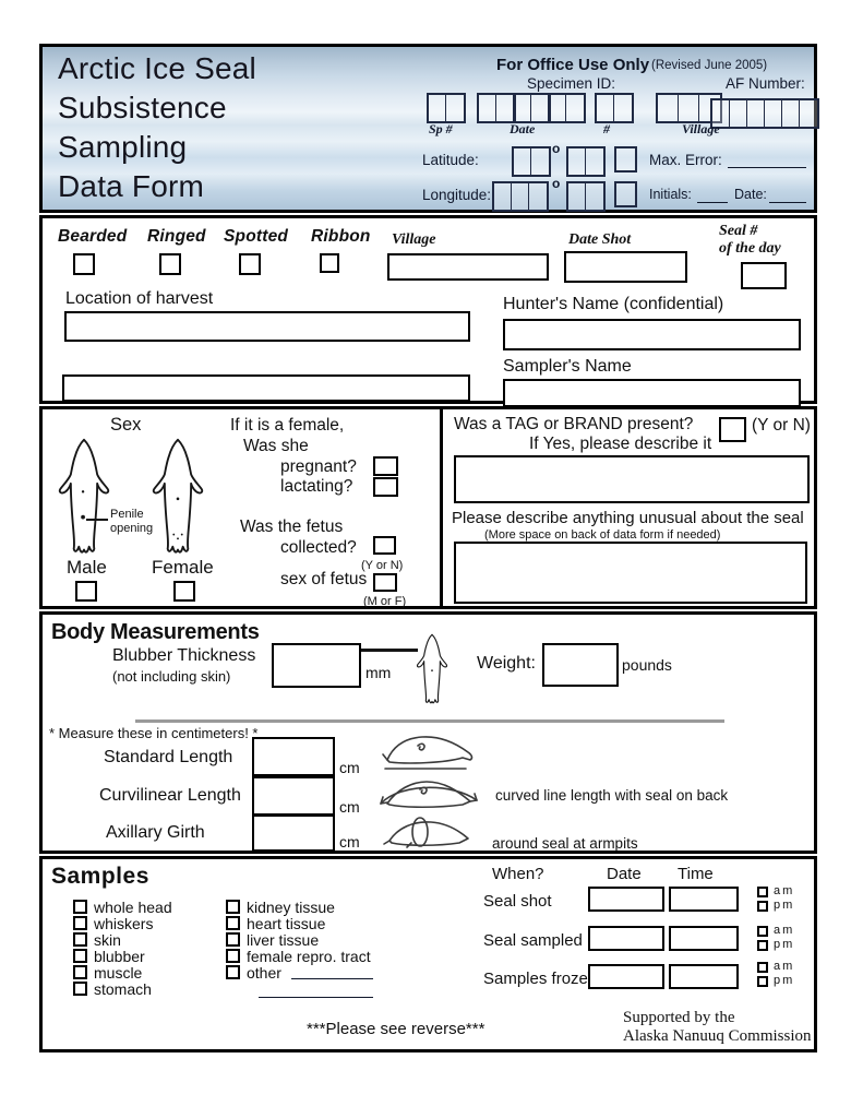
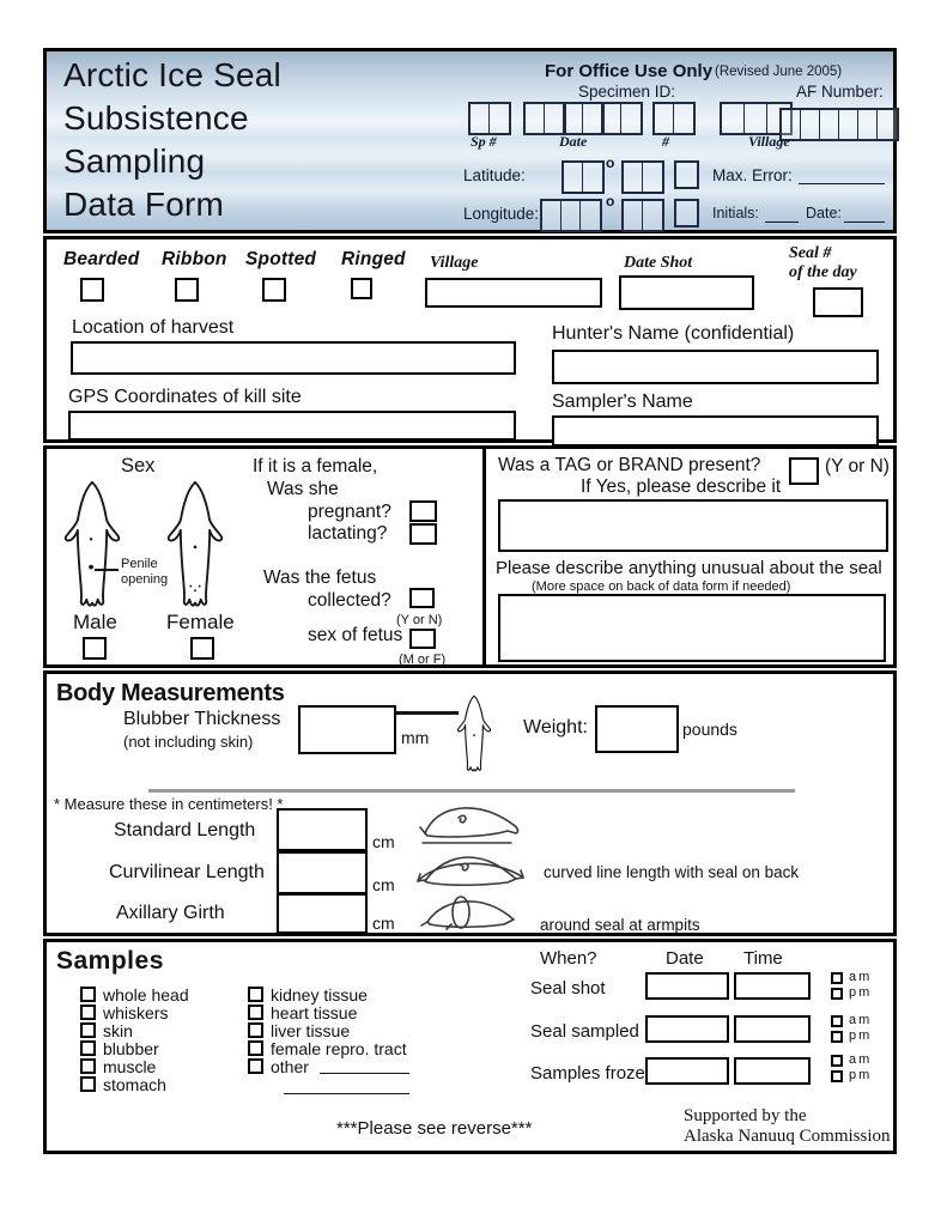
  Arctic Ice Seal
  Subsistence
  Sampling
  Data Form
  For Office Use Only
  (Revised June 2005)
  Specimen ID:
  AF Number:
  Sp #
  Date
  #
  Village
  Latitude:
  o
  Max. Error:
  Longitude:
  o
  Initials:
  Date:
  Bearded
- Ringed
+ Ribbon
  Spotted
- Ribbon
+ Ringed
  Village
  Date Shot
  Seal #
  of the day
  Location of harvest
  Hunter's Name (confidential)
+ GPS Coordinates of kill site
  Sampler's Name
  Sex
  Penile
  opening
  Male
  Female
  If it is a female,
  Was she
  pregnant?
  lactating?
  Was the fetus
  collected?
  (Y or N)
  sex of fetus
  (M or F)
  Was a TAG or BRAND present?
  (Y or N)
  If Yes, please describe it
  Please describe anything unusual about the seal
  (More space on back of data form if needed)
  Body Measurements
  Blubber Thickness
  (not including skin)
  mm
  Weight:
  pounds
  * Measure these in centimeters! *
  Standard Length
  cm
  Curvilinear Length
  cm
  curved line length with seal on back
  Axillary Girth
  cm
  around seal at armpits
  Samples
  whole head
  whiskers
  skin
  blubber
  muscle
  stomach
  kidney tissue
  heart tissue
  liver tissue
  female repro. tract
  other
  When?
  Date
  Time
  Seal shot
  am
  pm
  Seal sampled
  am
  pm
  Samples froze
  am
  pm
  ***Please see reverse***
  Supported by the
  Alaska Nanuuq Commission
